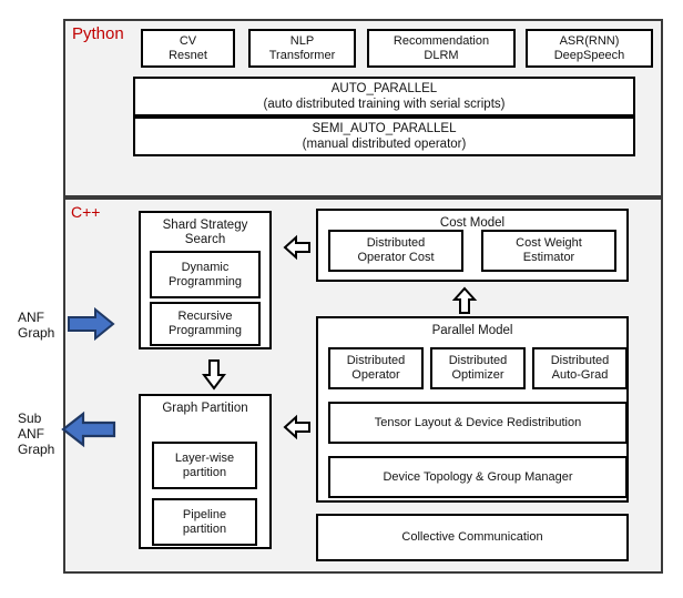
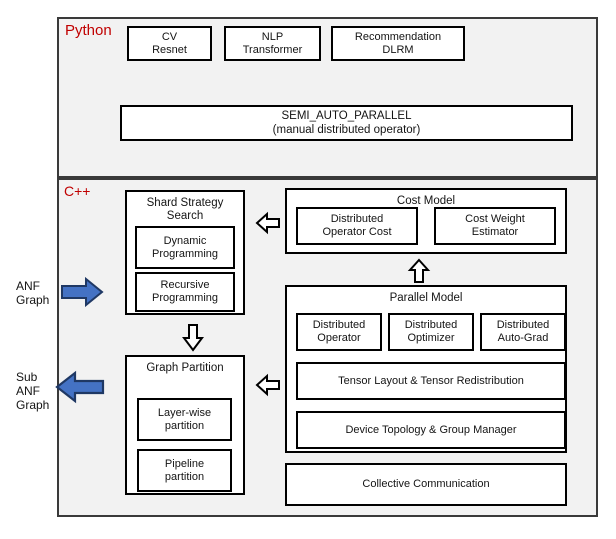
  Python
  CV
  Resnet
  NLP
  Transformer
  Recommendation
  DLRM
- ASR(RNN)
- DeepSpeech
- AUTO_PARALLEL
- (auto distributed training with serial scripts)
  SEMI_AUTO_PARALLEL
  (manual distributed operator)
  C++
  Shard Strategy
  Search
  Dynamic
  Programming
  Recursive
  Programming
  Graph Partition
  Layer-wise
  partition
  Pipeline
  partition
  Cost Model
  Distributed
  Operator Cost
  Cost Weight
  Estimator
  Parallel Model
  Distributed
  Operator
  Distributed
  Optimizer
  Distributed
  Auto-Grad
- Tensor Layout & Device Redistribution
+ Tensor Layout & Tensor Redistribution
  Device Topology & Group Manager
  Collective Communication
  ANF
  Graph
  Sub
  ANF
  Graph
